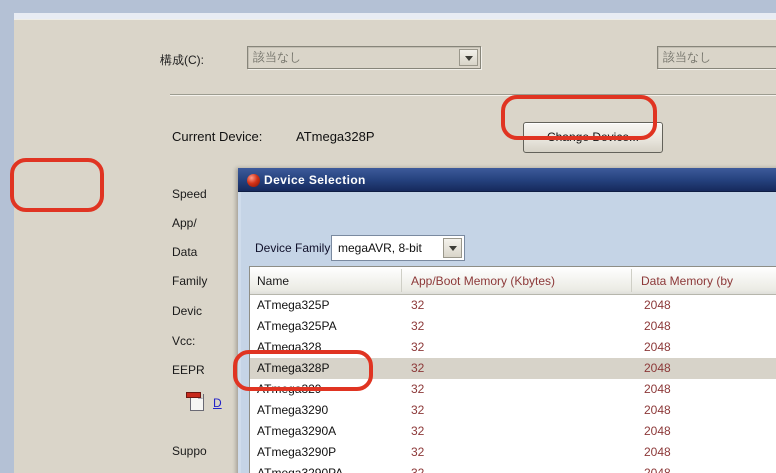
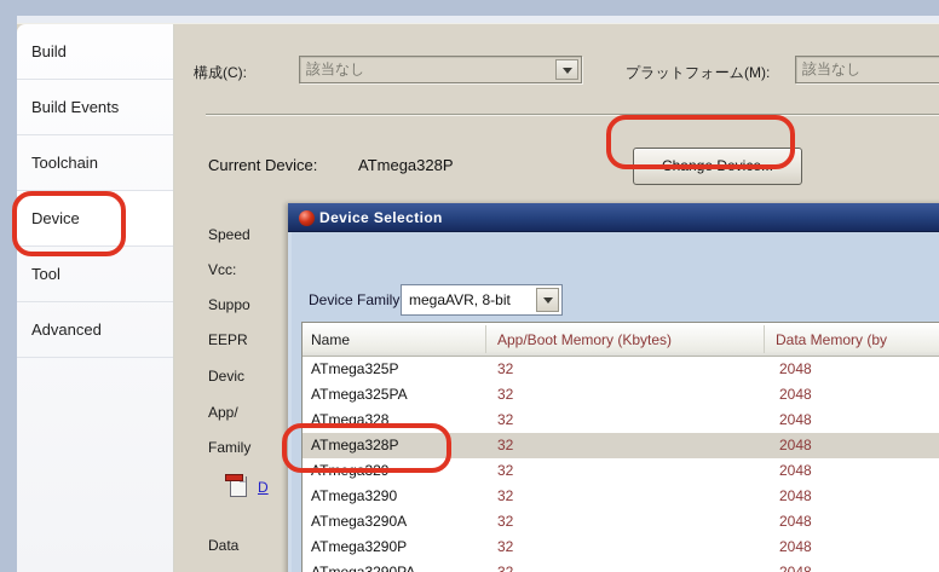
  構成(C):
  該当なし
+ プラットフォーム(M):
  該当なし
  Current Device:
  ATmega328P
  Change Device...
  Speed
- App/
+ Vcc:
- Data
+ Suppo
- Family
+ EEPR
  Devic
- Vcc:
+ App/
- EEPR
+ Family
  D
- Suppo
+ Data
+ Build
+ Build Events
+ Toolchain
+ Device
+ Tool
+ Advanced
  Device Selection
  Device Family
  megaAVR, 8-bit
  Name
  App/Boot Memory (Kbytes)
  Data Memory (by
  ATmega325P
  32
  2048
  ATmega325PA
  32
  2048
  ATmega328
  32
  2048
  ATmega328P
  32
  2048
  ATmega329
  32
  2048
  ATmega3290
  32
  2048
  ATmega3290A
  32
  2048
  ATmega3290P
  32
  2048
